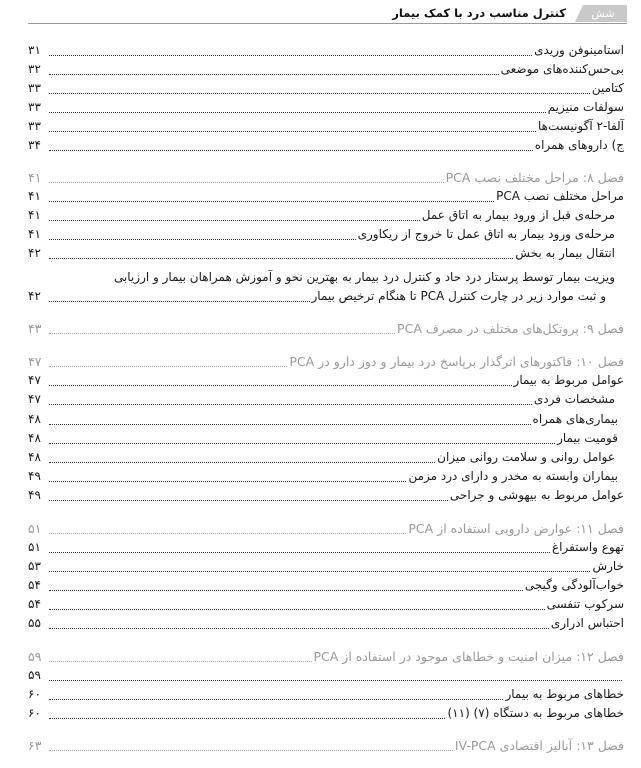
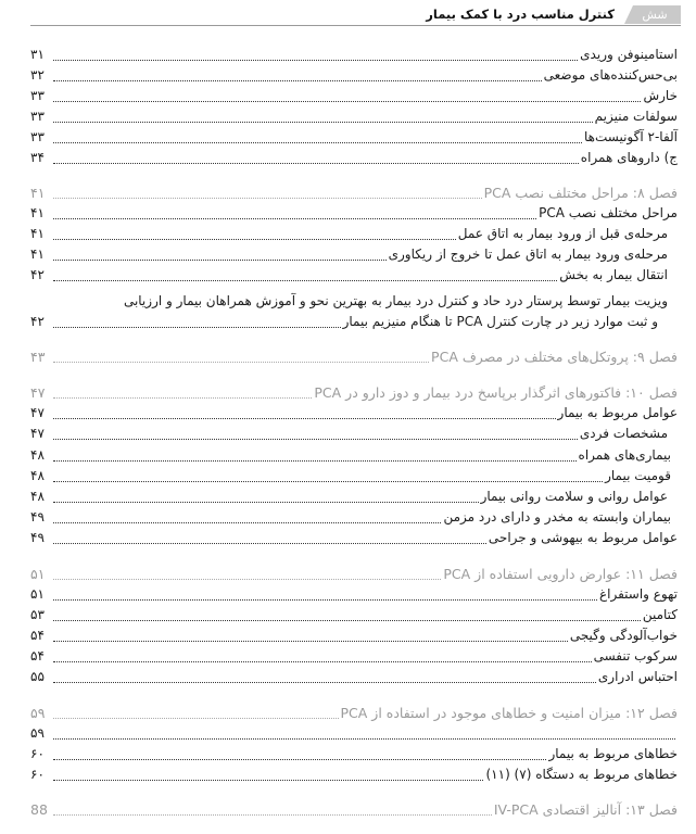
  شش
  کنترل مناسب درد با کمک بیمار
  استامینوفن وریدی
  ۳۱
  بی‌حس‌کننده‌های موضعی
  ۳۲
- کتامین
+ خارش
  ۳۳
  سولفات منیزیم
  ۳۳
  آلفا-۲ آگونیستها
  ۳۳
  ج) داروهای همراه
  ۳۴
  فصل ۸: مراحل مختلف نصب PCA
  ۴۱
  مراحل مختلف نصب PCA
  ۴۱
  مرحله‌ی قبل از ورود بیمار به اتاق عمل
  ۴۱
  مرحله‌ی ورود بیمار به اتاق عمل تا خروج از ریکاوری
  ۴۱
  انتقال بیمار به بخش
  ۴۲
  ویزیت بیمار توسط پرستار درد حاد و کنترل درد بیمار به بهترین نحو و آموزش همراهان بیمار و ارزیابی
- و ثبت موارد زیر در چارت کنترل PCA تا هنگام ترخیص بیمار
+ و ثبت موارد زیر در چارت کنترل PCA تا هنگام منیزیم بیمار
  ۴۲
  فصل ۹: پروتکل‌های مختلف در مصرف PCA
  ۴۳
  فصل ۱۰: فاکتورهای اثرگذار برپاسخ درد بیمار و دوز دارو در PCA
  ۴۷
  عوامل مربوط به بیمار
  ۴۷
  مشخصات فردی
  ۴۷
  بیماری‌های همراه
  ۴۸
  قومیت بیمار
  ۴۸
- عوامل روانی و سلامت روانی میزان
+ عوامل روانی و سلامت روانی بیمار
  ۴۸
  بیماران وابسته به مخدر و دارای درد مزمن
  ۴۹
  عوامل مربوط به بیهوشی و جراحی
  ۴۹
  فصل ۱۱: عوارض دارویی استفاده از PCA
  ۵۱
  تهوع واستفراغ
  ۵۱
- خارش
+ کتامین
  ۵۳
  خواب‌آلودگی وگیجی
  ۵۴
  سرکوب تنفسی
  ۵۴
  احتباس ادراری
  ۵۵
  فصل ۱۲: میزان امنیت و خطاهای موجود در استفاده از PCA
  ۵۹
  ۵۹
  خطاهای مربوط به بیمار
  ۶۰
  خطاهای مربوط به دستگاه (۷) (۱۱)
  ۶۰
  فصل ۱۳: آنالیز اقتصادی IV-PCA
- ۶۳
+ 88
